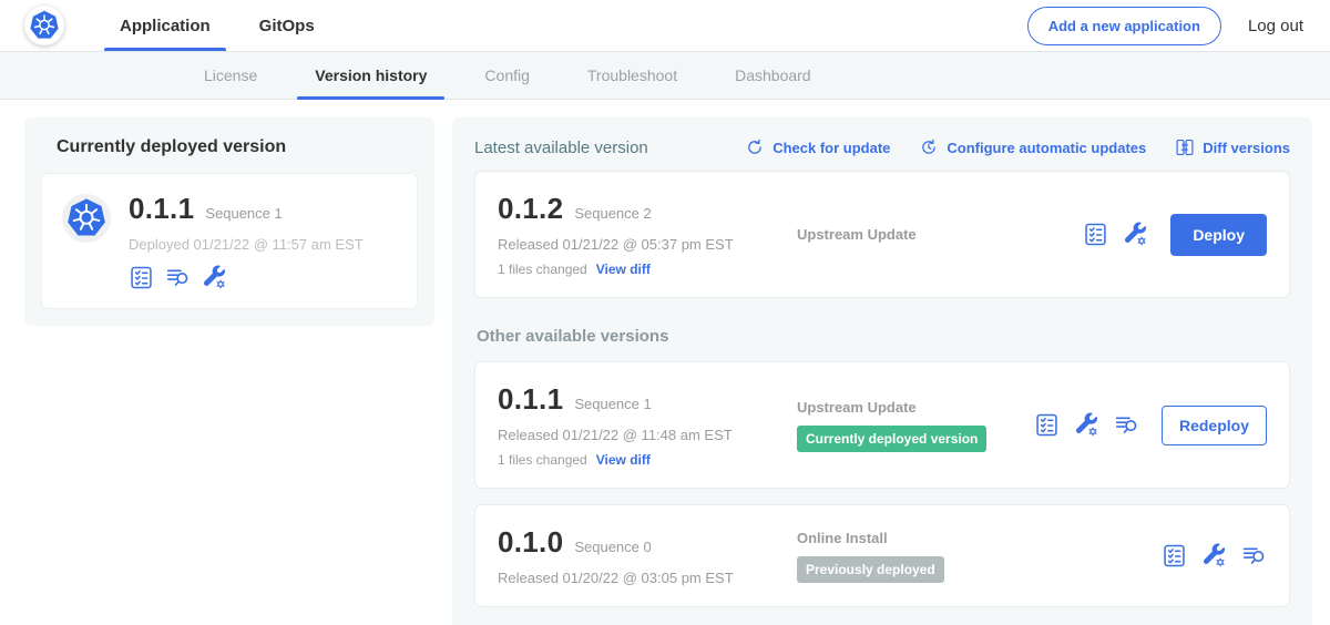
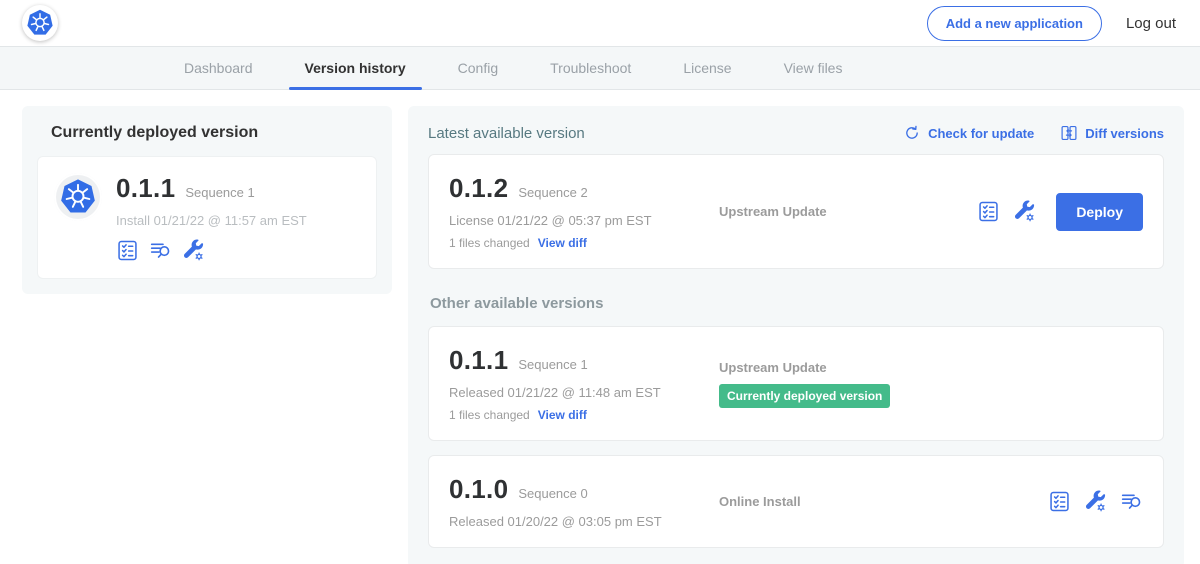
- Application
- GitOps
  Add a new application
  Log out
- License
+ Dashboard
  Version history
  Config
  Troubleshoot
- Dashboard
+ License
+ View files
  Currently deployed version
  0.1.1
  Sequence 1
- Deployed 01/21/22 @ 11:57 am EST
+ Install 01/21/22 @ 11:57 am EST
  Latest available version
  Check for update
- Configure automatic updates
  Diff versions
  0.1.2
  Sequence 2
- Released 01/21/22 @ 05:37 pm EST
+ License 01/21/22 @ 05:37 pm EST
  1 files changed
  View diff
  Upstream Update
  Deploy
  Other available versions
  0.1.1
  Sequence 1
  Released 01/21/22 @ 11:48 am EST
  1 files changed
  View diff
  Upstream Update
  Currently deployed version
- Redeploy
  0.1.0
  Sequence 0
  Released 01/20/22 @ 03:05 pm EST
  Online Install
- Previously deployed
